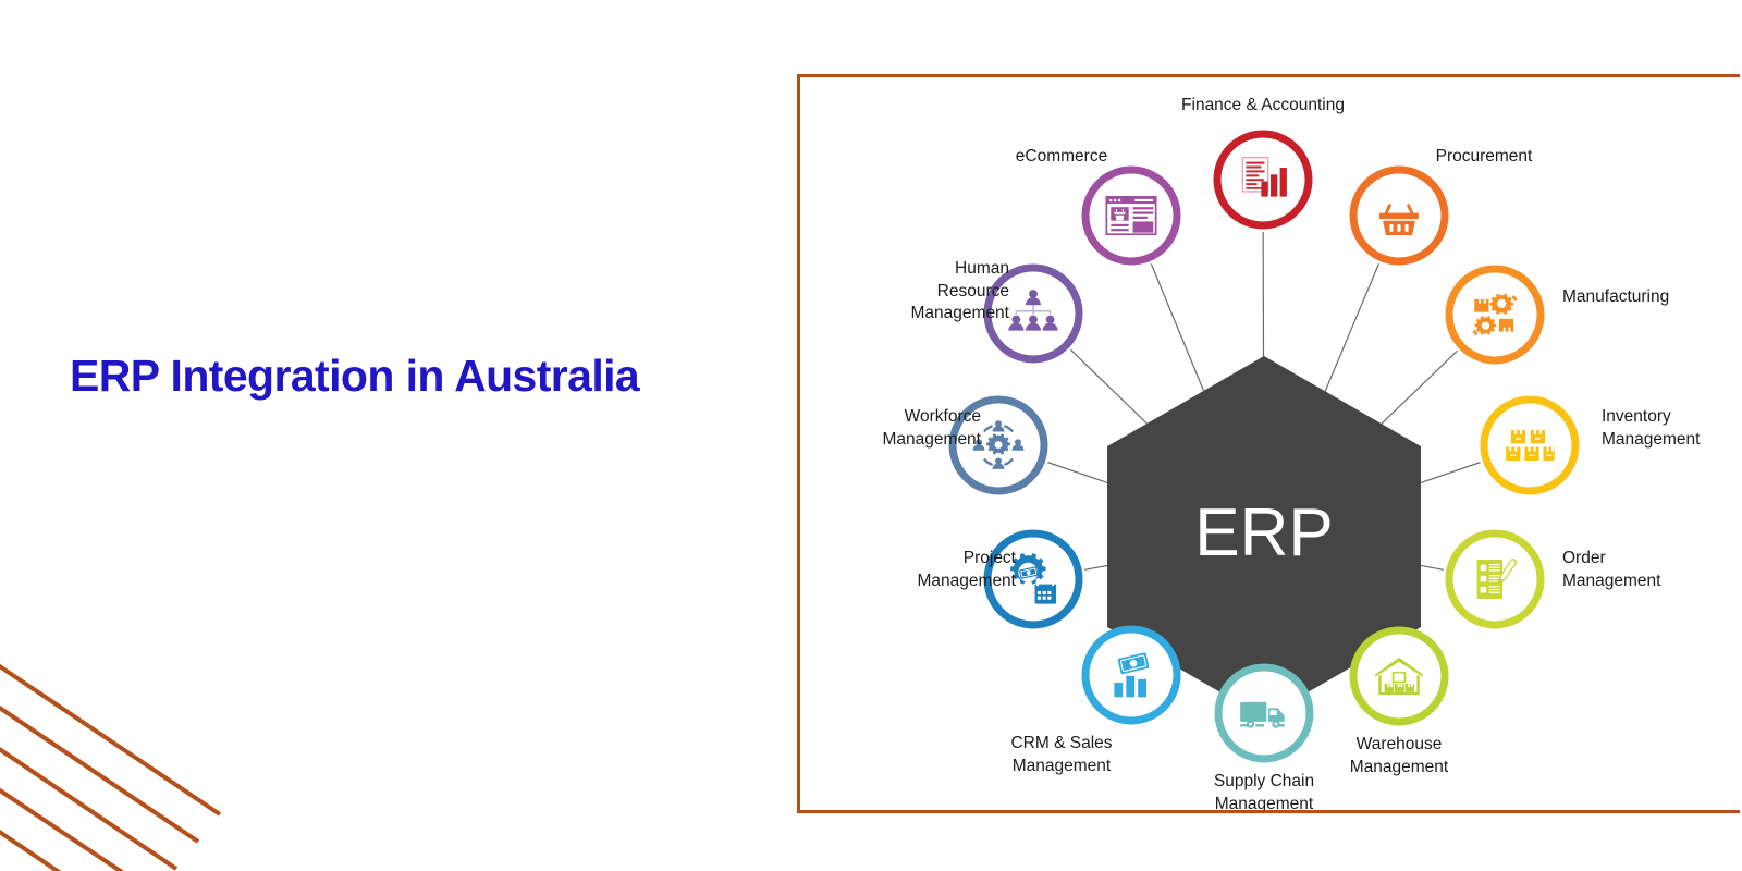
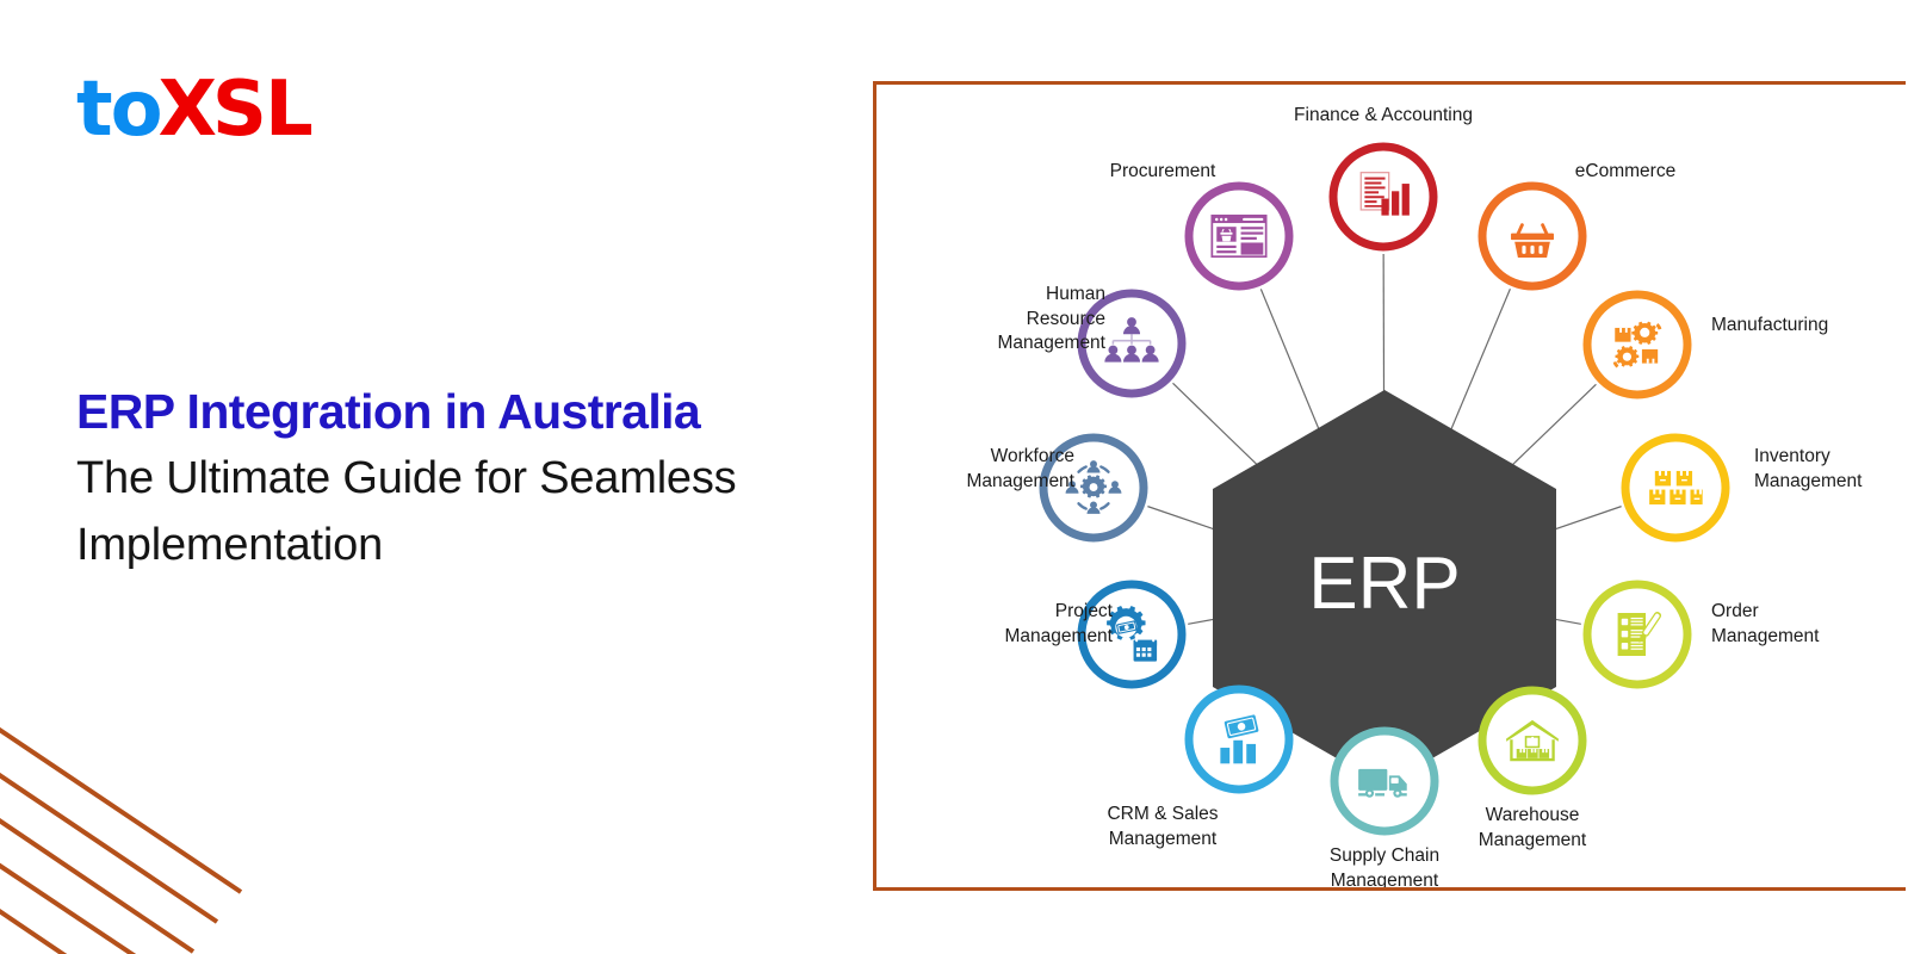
+ toXSL
  ERP Integration in Australia
+ The Ultimate Guide for Seamless Implementation
  ERP
  Finance & Accounting
- Procurement
+ eCommerce
  Manufacturing
  Inventory
  Management
  Order
  Management
  Warehouse
  Management
  Supply Chain
  Management
  CRM & Sales
  Management
  Project
  Management
  Workforce
  Management
  Human
  Resource
  Management
- eCommerce
+ Procurement
